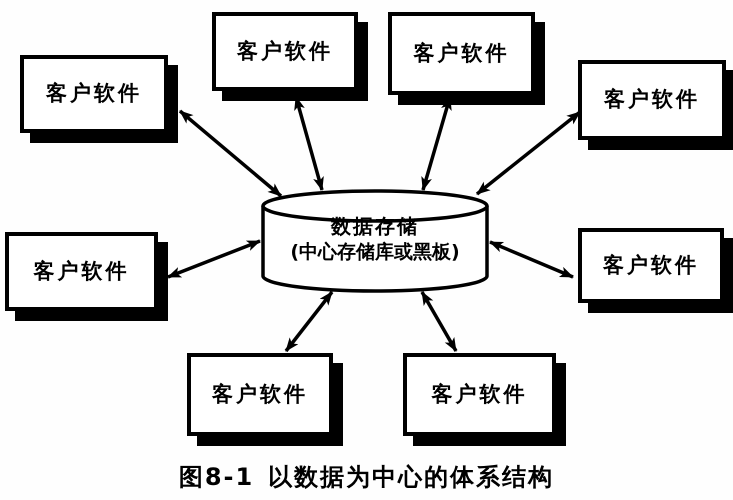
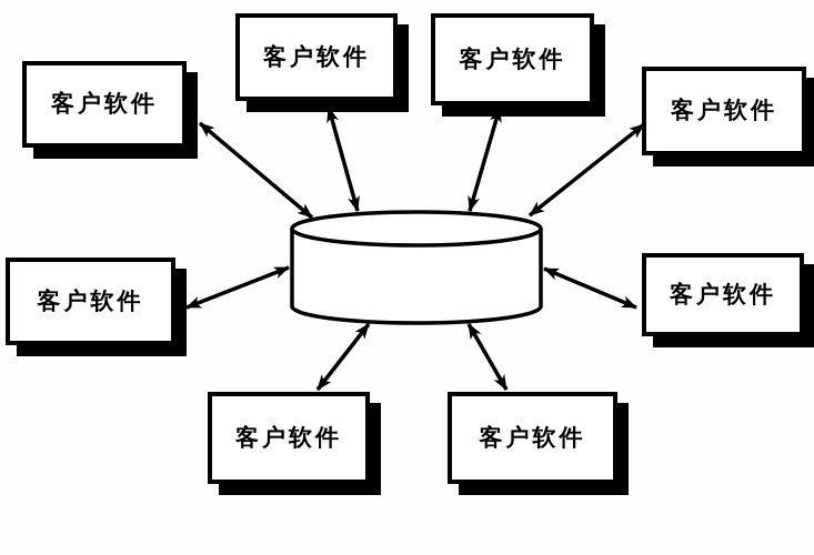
  客户软件
  客户软件
  客户软件
  客户软件
  客户软件
  客户软件
  客户软件
  客户软件
- 数据存储
- (中心存储库或黑板)
- 图8-1 以数据为中心的体系结构
